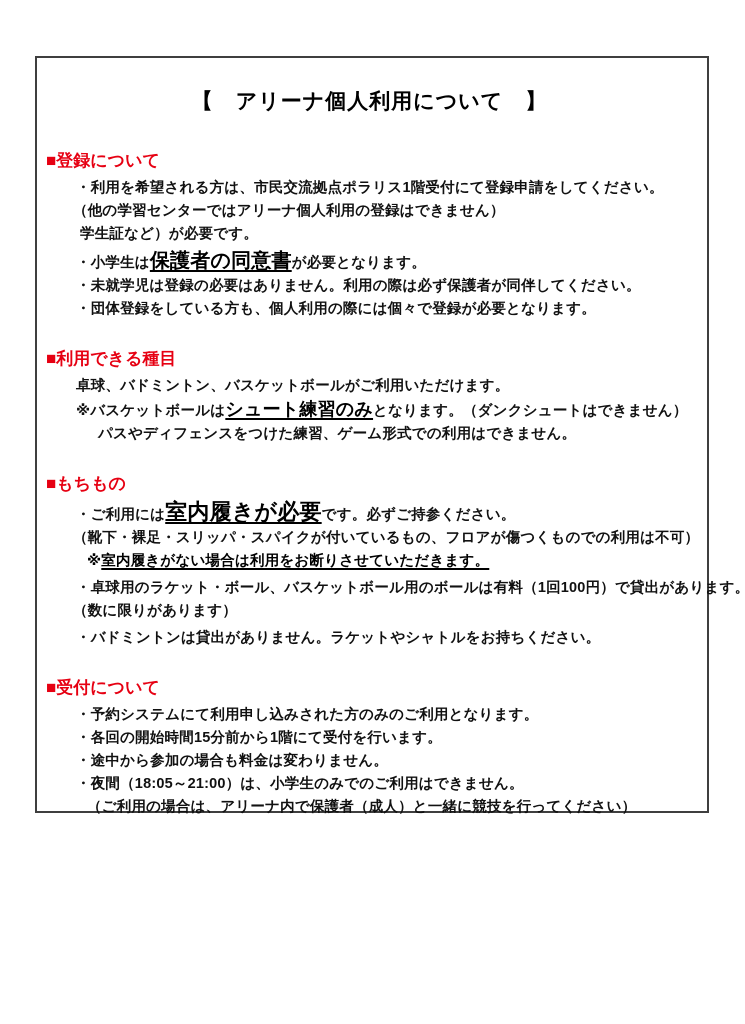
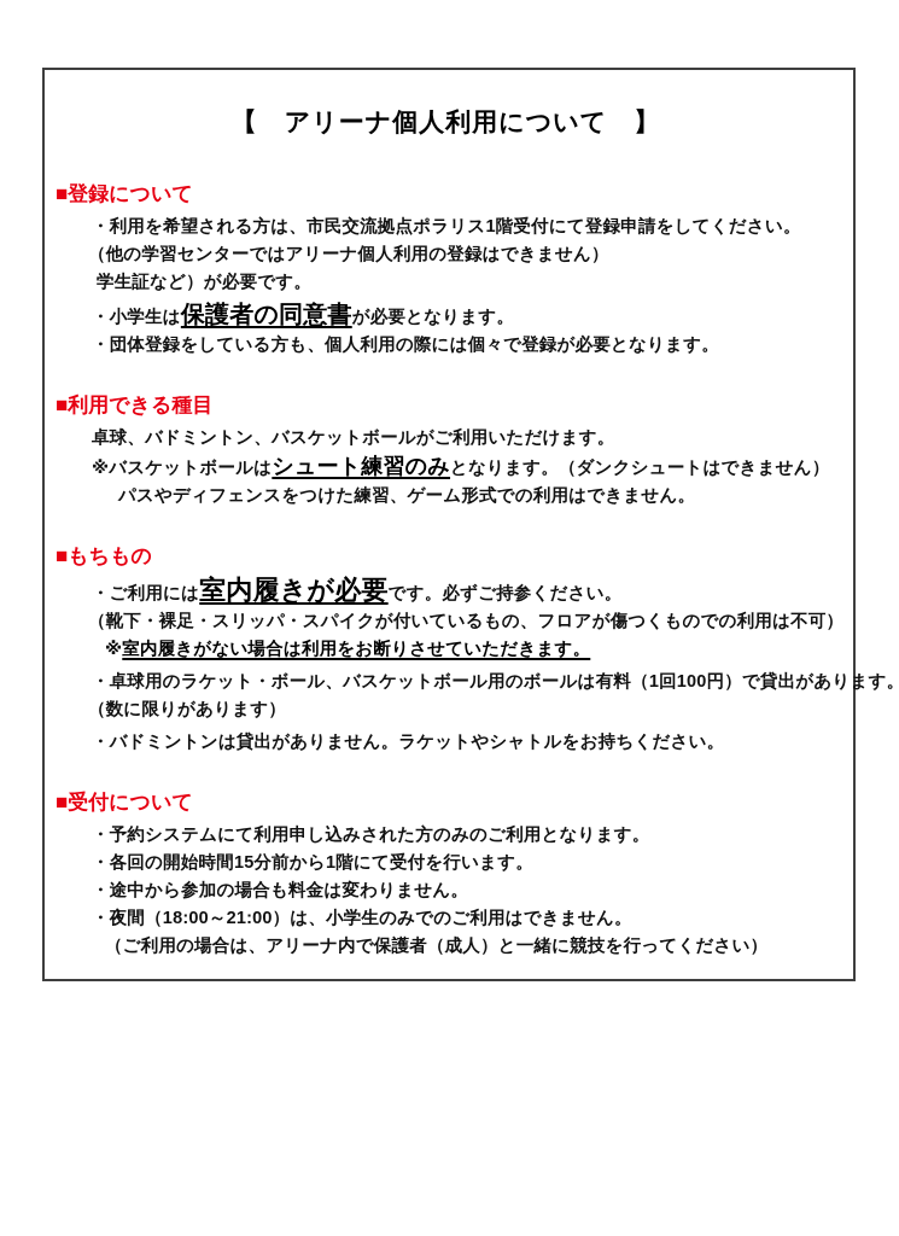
  【 アリーナ個人利用について 】
  ■登録について
  ・利用を希望される方は、市民交流拠点ポラリス1階受付にて登録申請をしてください。
  （他の学習センターではアリーナ個人利用の登録はできません）
  学生証など）が必要です。
  ・小学生は保護者の同意書が必要となります。
- ・未就学児は登録の必要はありません。利用の際は必ず保護者が同伴してください。
  ・団体登録をしている方も、個人利用の際には個々で登録が必要となります。
  ■利用できる種目
  卓球、バドミントン、バスケットボールがご利用いただけます。
  ※バスケットボールはシュート練習のみとなります。（ダンクシュートはできません）
  パスやディフェンスをつけた練習、ゲーム形式での利用はできません。
  ■もちもの
  ・ご利用には室内履きが必要です。必ずご持参ください。
  （靴下・裸足・スリッパ・スパイクが付いているもの、フロアが傷つくものでの利用は不可）
  ※室内履きがない場合は利用をお断りさせていただきます。
  ・卓球用のラケット・ボール、バスケットボール用のボールは有料（1回100円）で貸出があります。
  （数に限りがあります）
  ・バドミントンは貸出がありません。ラケットやシャトルをお持ちください。
  ■受付について
  ・予約システムにて利用申し込みされた方のみのご利用となります。
  ・各回の開始時間15分前から1階にて受付を行います。
  ・途中から参加の場合も料金は変わりません。
- ・夜間（18:05～21:00）は、小学生のみでのご利用はできません。
+ ・夜間（18:00～21:00）は、小学生のみでのご利用はできません。
  （ご利用の場合は、アリーナ内で保護者（成人）と一緒に競技を行ってください）
